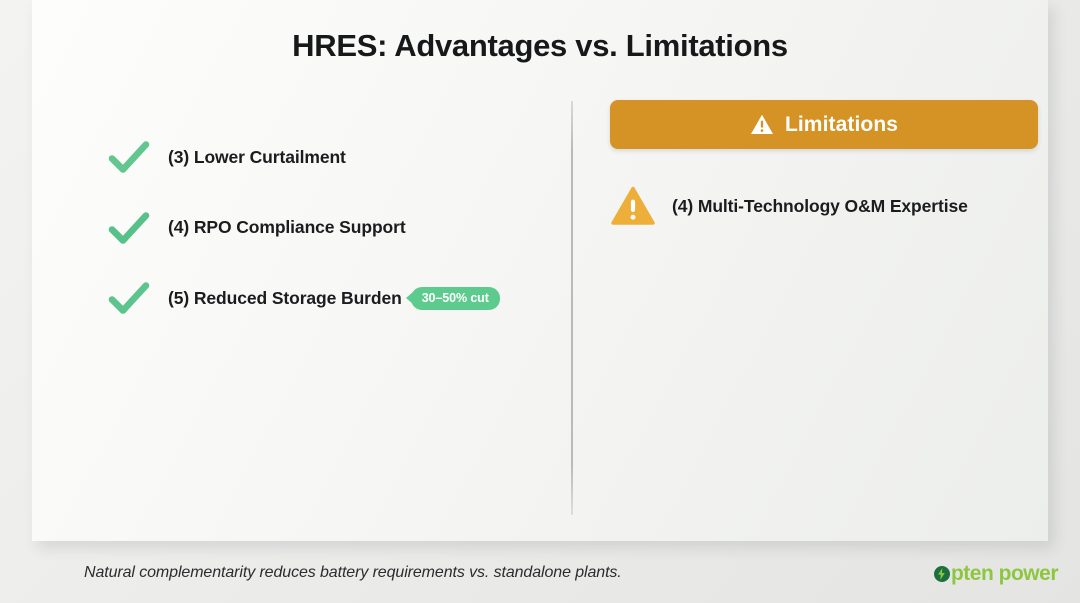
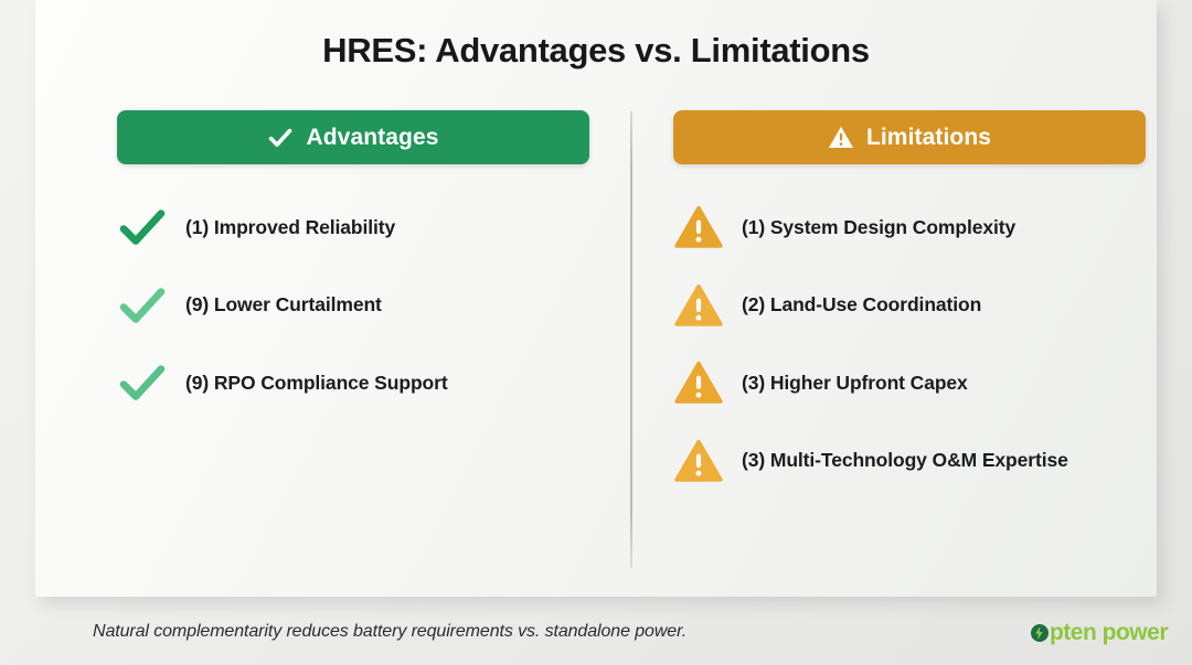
  HRES: Advantages vs. Limitations
+ Advantages
+ (1) Improved Reliability
- (3) Lower Curtailment
+ (9) Lower Curtailment
- (4) RPO Compliance Support
+ (9) RPO Compliance Support
- (5) Reduced Storage Burden
- 30–50% cut
  Limitations
+ (1) System Design Complexity
+ (2) Land-Use Coordination
+ (3) Higher Upfront Capex
- (4) Multi-Technology O&M Expertise
+ (3) Multi-Technology O&M Expertise
- Natural complementarity reduces battery requirements vs. standalone plants.
+ Natural complementarity reduces battery requirements vs. standalone power.
  pten power
